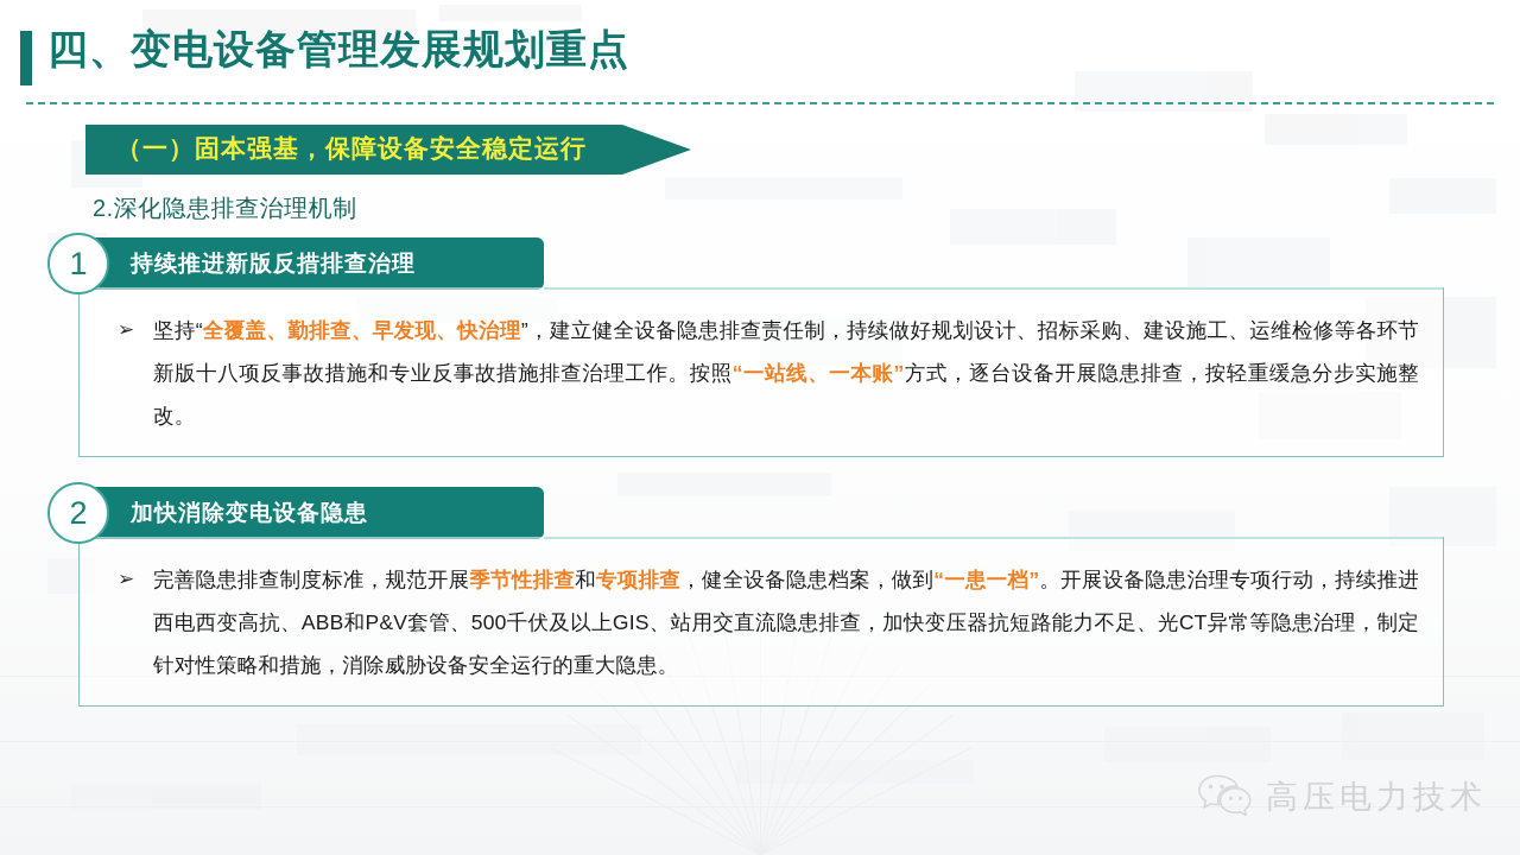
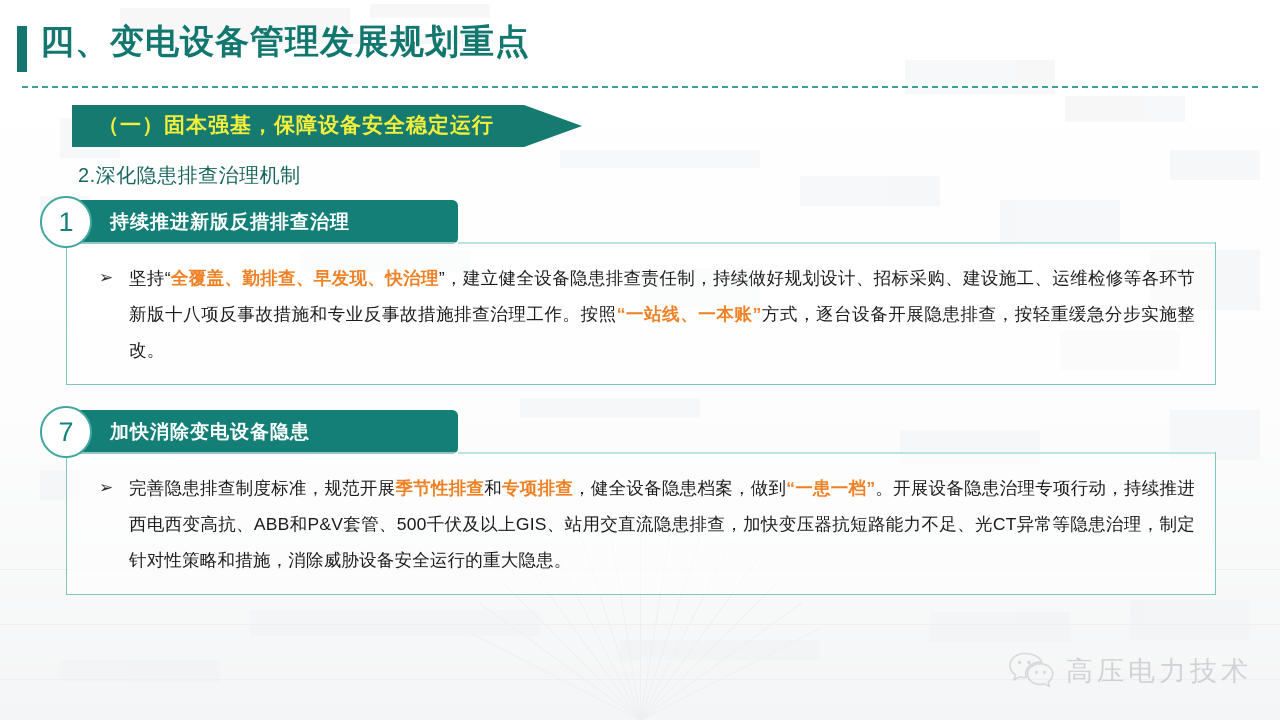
  四、变电设备管理发展规划重点
  （一）固本强基，保障设备安全稳定运行
  2.深化隐患排查治理机制
  持续推进新版反措排查治理
  1
  ➢
  坚持“全覆盖、勤排查、早发现、快治理”，建立健全设备隐患排查责任制，持续做好规划设计、招标采购、建设施工、运维检修等各环节新版十八项反事故措施和专业反事故措施排查治理工作。按照“一站线、一本账”方式，逐台设备开展隐患排查，按轻重缓急分步实施整改。
  加快消除变电设备隐患
- 2
+ 7
  ➢
  完善隐患排查制度标准，规范开展季节性排查和专项排查，健全设备隐患档案，做到“一患一档”。开展设备隐患治理专项行动，持续推进西电西变高抗、ABB和P&V套管、500千伏及以上GIS、站用交直流隐患排查，加快变压器抗短路能力不足、光CT异常等隐患治理，制定针对性策略和措施，消除威胁设备安全运行的重大隐患。
  高压电力技术
